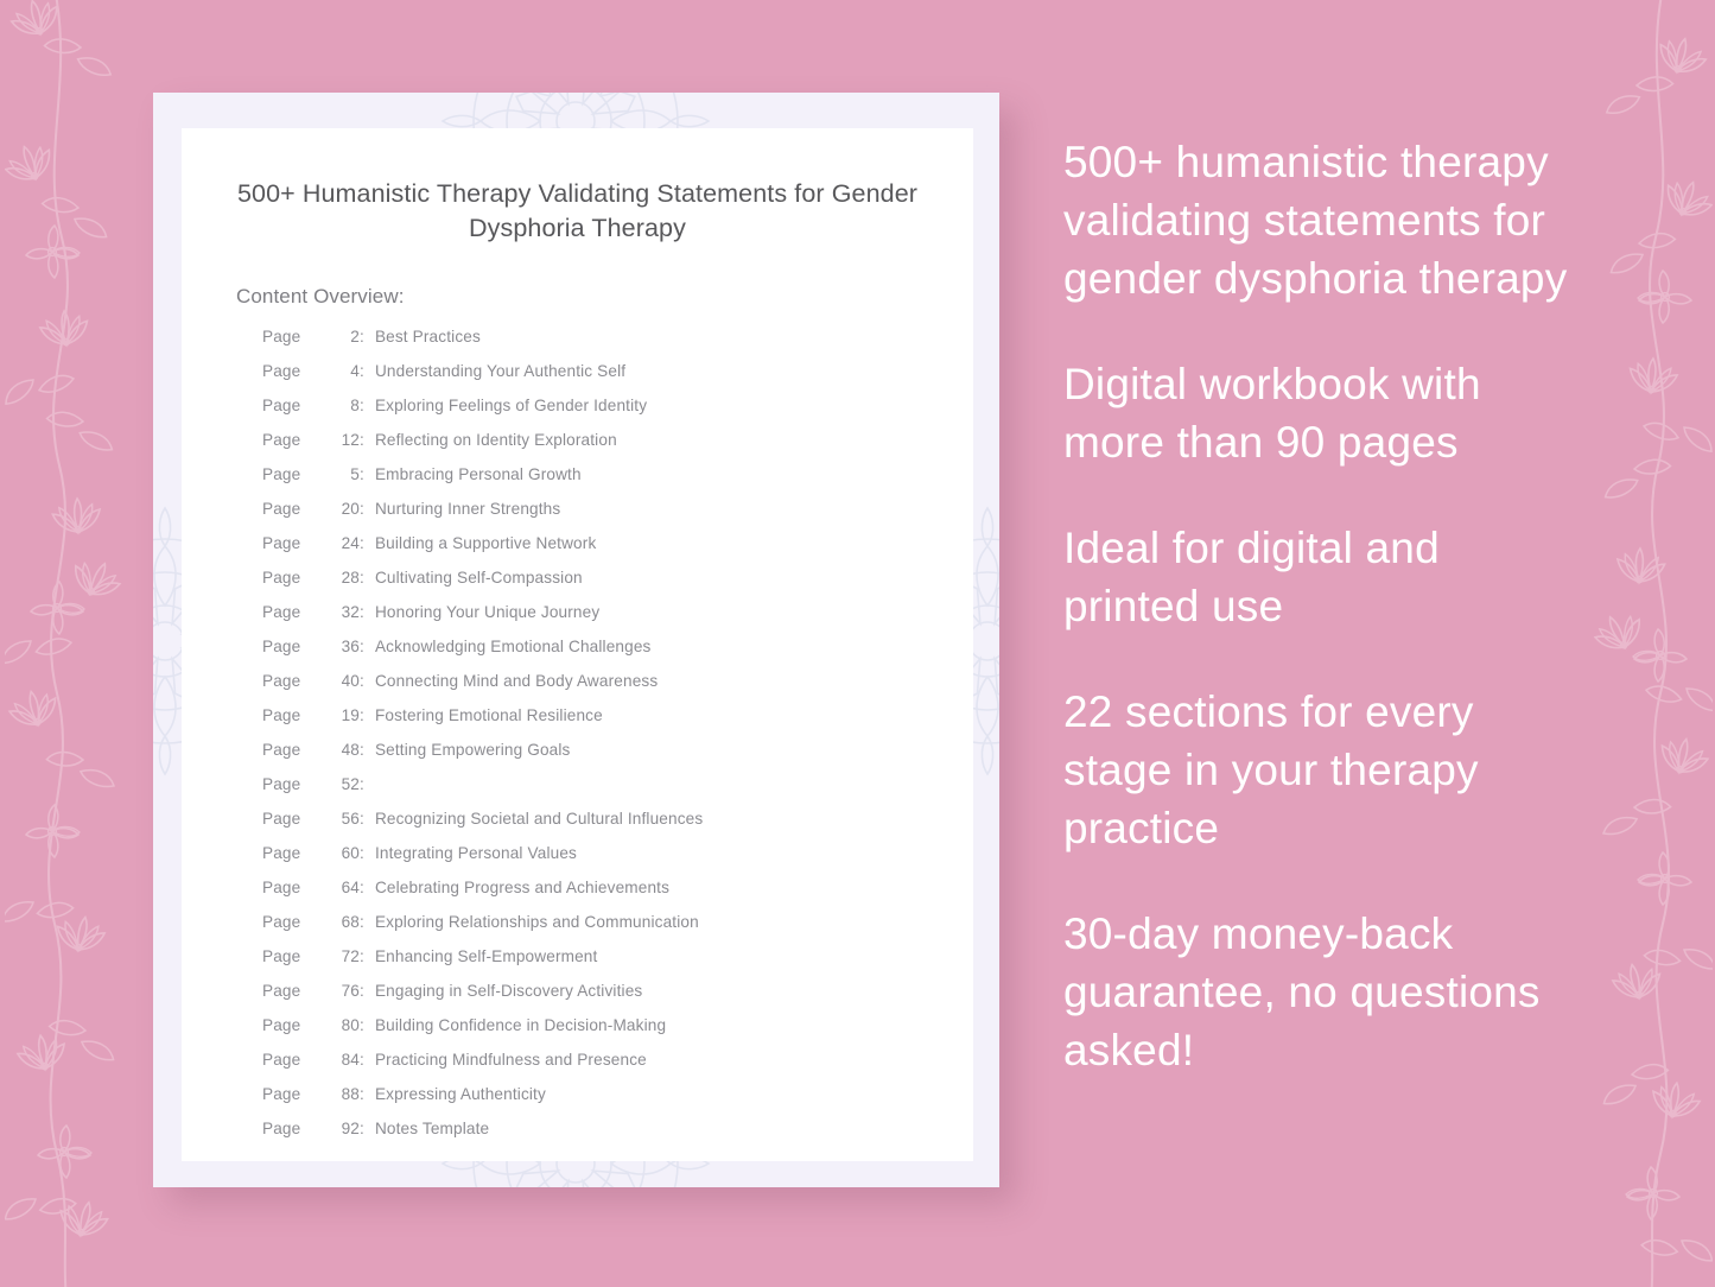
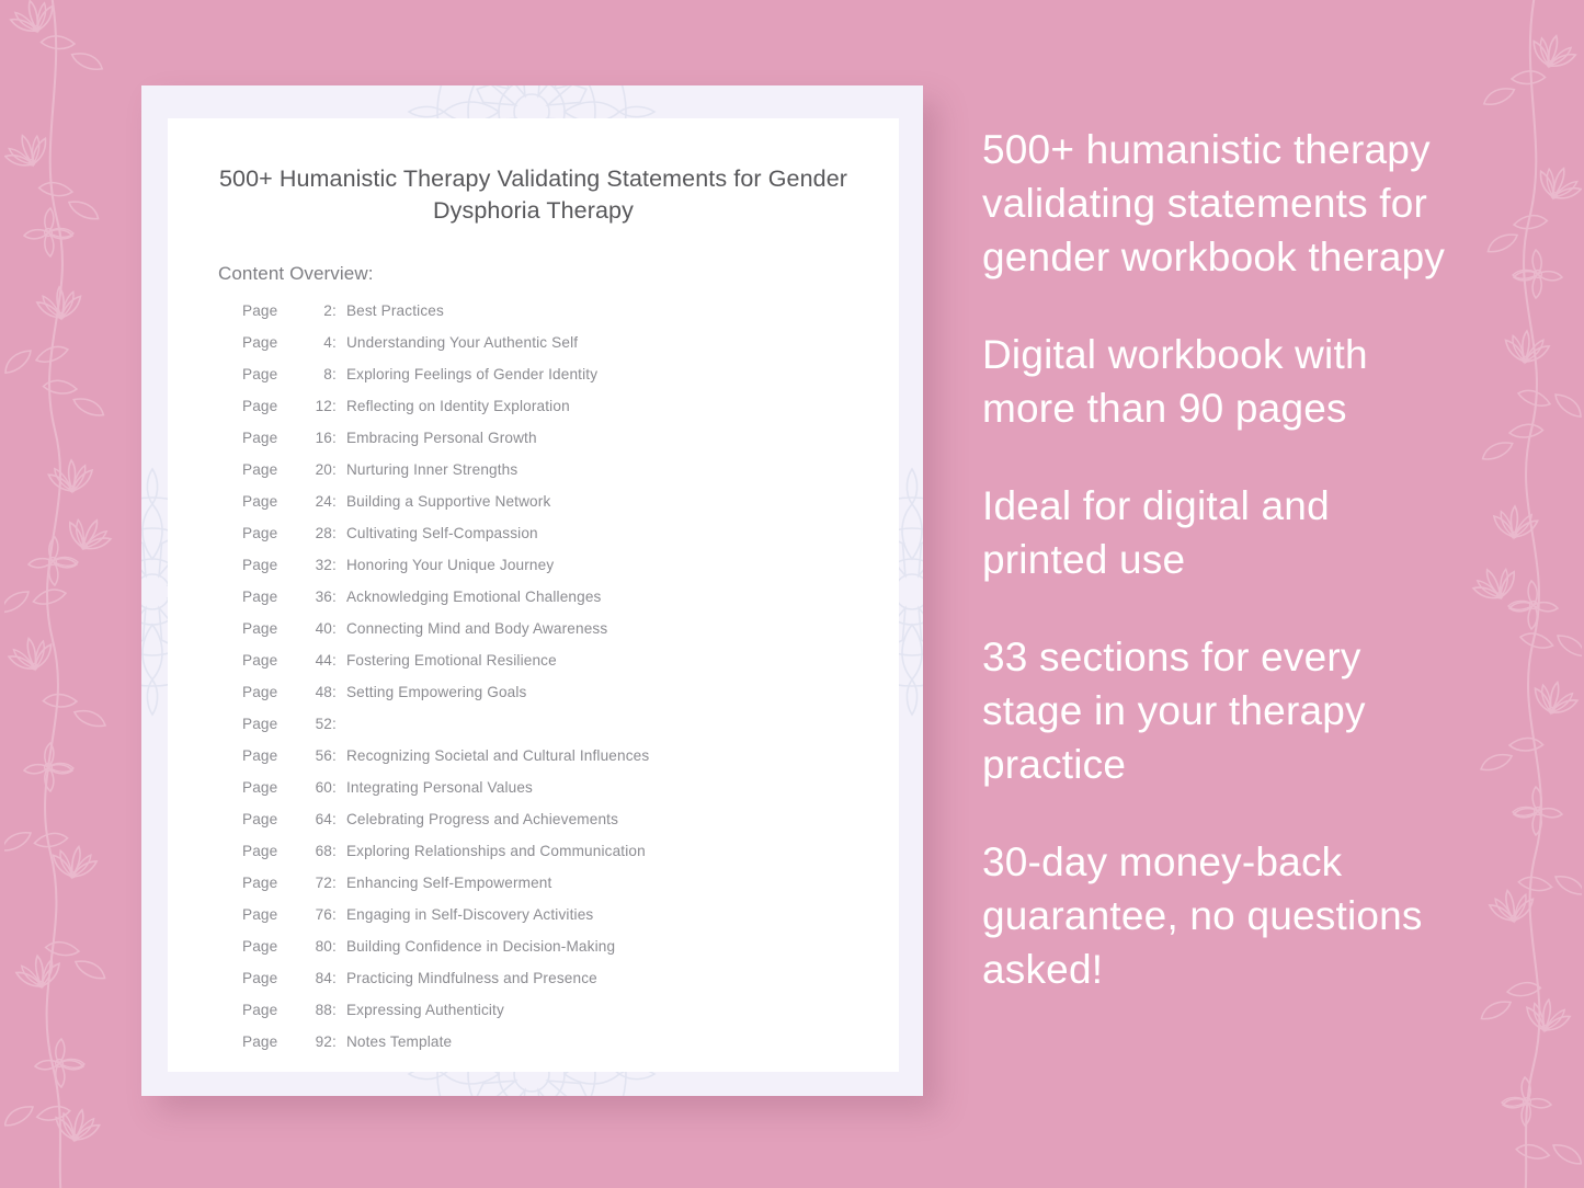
  500+ Humanistic Therapy Validating Statements for Gender Dysphoria Therapy
  Content Overview:
  Page
  2
  :
  Best Practices
  Page
  4
  :
  Understanding Your Authentic Self
  Page
  8
  :
  Exploring Feelings of Gender Identity
  Page
  12
  :
  Reflecting on Identity Exploration
  Page
- 5
+ 16
  :
  Embracing Personal Growth
  Page
  20
  :
  Nurturing Inner Strengths
  Page
  24
  :
  Building a Supportive Network
  Page
  28
  :
  Cultivating Self-Compassion
  Page
  32
  :
  Honoring Your Unique Journey
  Page
  36
  :
  Acknowledging Emotional Challenges
  Page
  40
  :
  Connecting Mind and Body Awareness
  Page
- 19
+ 44
  :
  Fostering Emotional Resilience
  Page
  48
  :
  Setting Empowering Goals
  Page
  52
  :
  Page
  56
  :
  Recognizing Societal and Cultural Influences
  Page
  60
  :
  Integrating Personal Values
  Page
  64
  :
  Celebrating Progress and Achievements
  Page
  68
  :
  Exploring Relationships and Communication
  Page
  72
  :
  Enhancing Self-Empowerment
  Page
  76
  :
  Engaging in Self-Discovery Activities
  Page
  80
  :
  Building Confidence in Decision-Making
  Page
  84
  :
  Practicing Mindfulness and Presence
  Page
  88
  :
  Expressing Authenticity
  Page
  92
  :
  Notes Template
- 500+ humanistic therapy validating statements for gender dysphoria therapy
+ 500+ humanistic therapy validating statements for gender workbook therapy
  Digital workbook with more than 90 pages
  Ideal for digital and printed use
- 22 sections for every stage in your therapy practice
+ 33 sections for every stage in your therapy practice
  30-day money-back guarantee, no questions asked!
